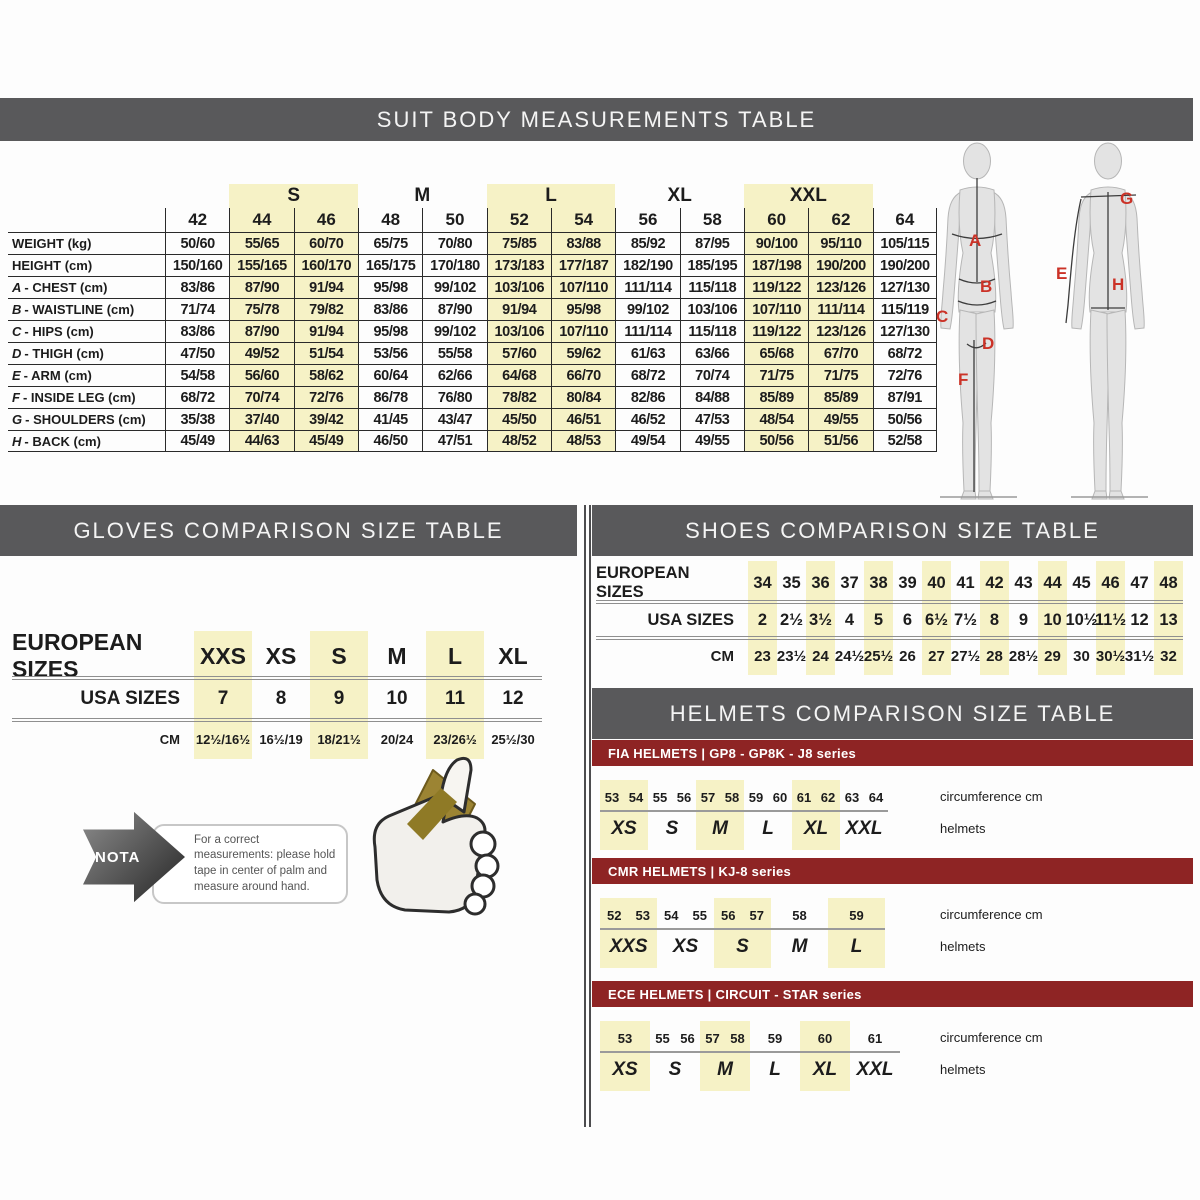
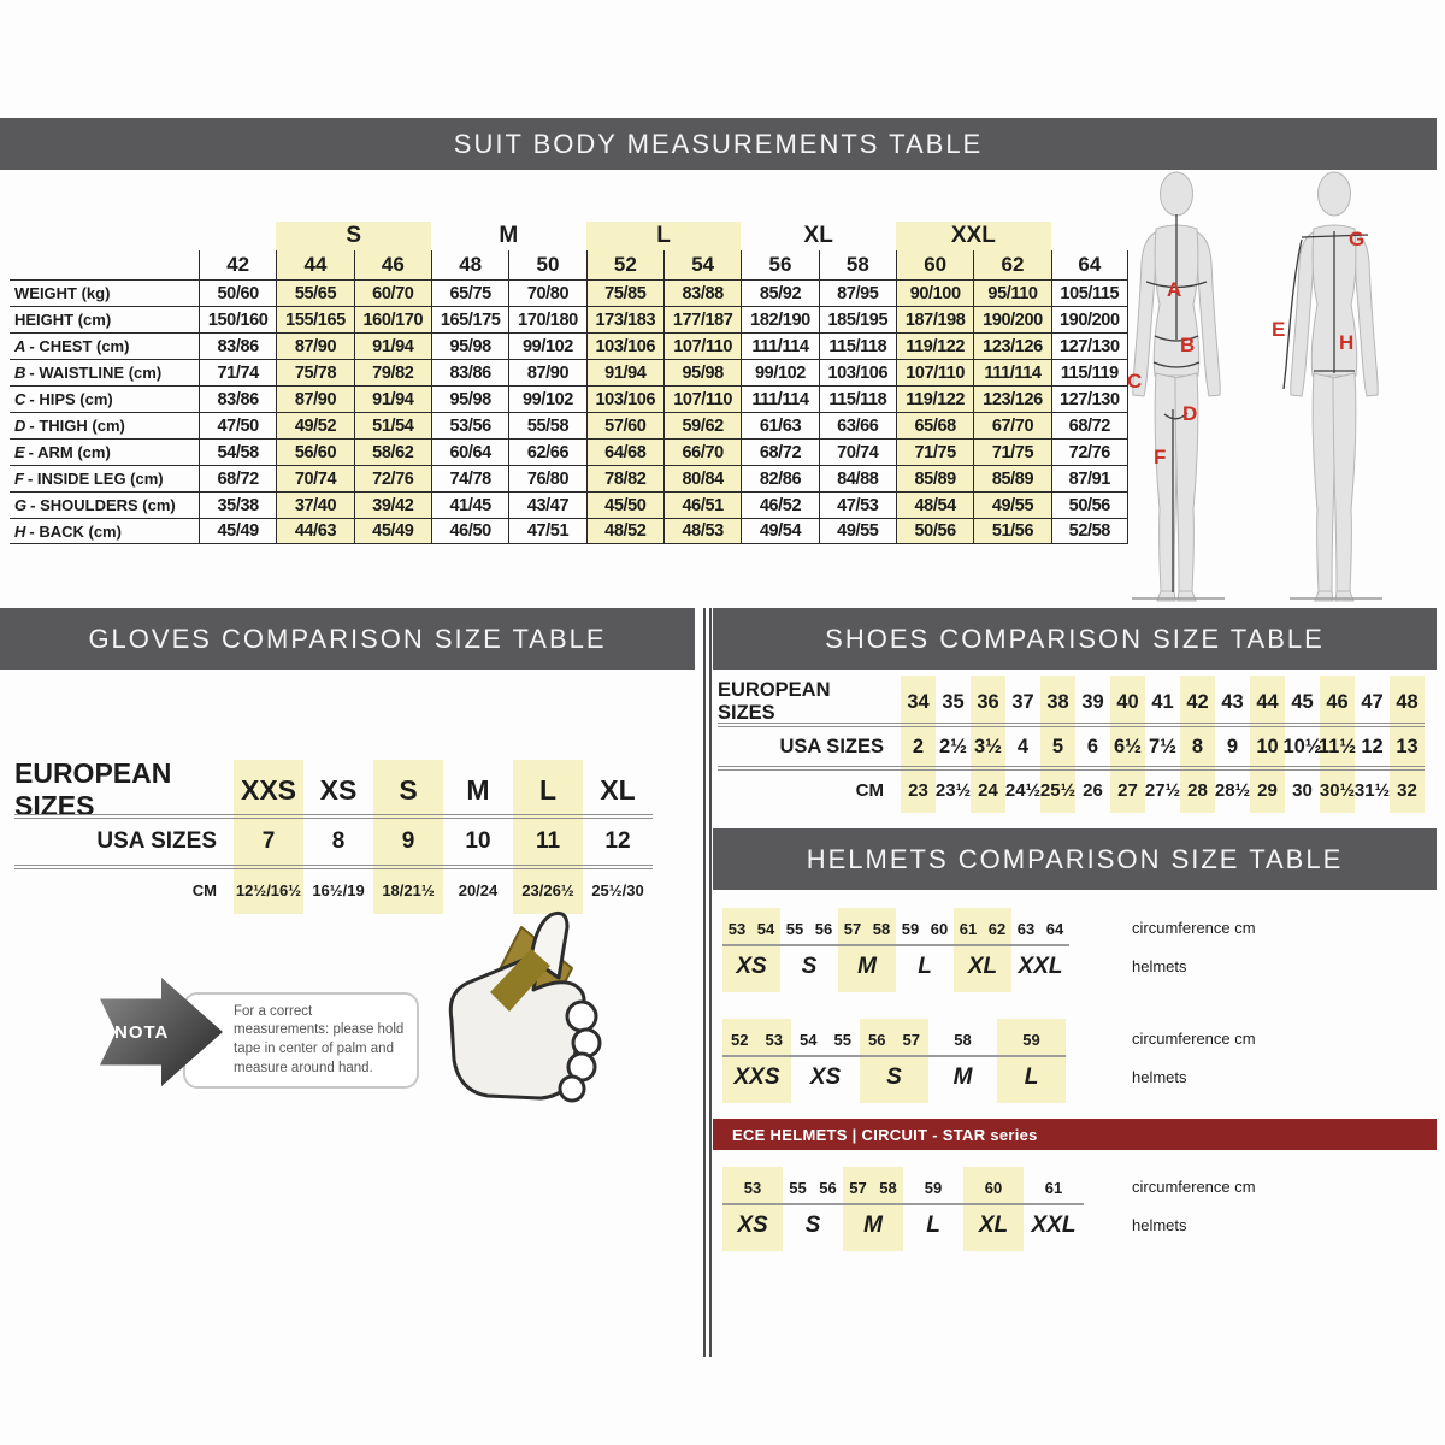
  SUIT BODY MEASUREMENTS TABLE
  S
  M
  L
  XL
  XXL
  42
  44
  46
  48
  50
  52
  54
  56
  58
  60
  62
  64
  WEIGHT (kg)
  50/60
  55/65
  60/70
  65/75
  70/80
  75/85
  83/88
  85/92
  87/95
  90/100
  95/110
  105/115
  HEIGHT (cm)
  150/160
  155/165
  160/170
  165/175
  170/180
  173/183
  177/187
  182/190
  185/195
  187/198
  190/200
  190/200
  A
  - CHEST (cm)
  83/86
  87/90
  91/94
  95/98
  99/102
  103/106
  107/110
  111/114
  115/118
  119/122
  123/126
  127/130
  B
  - WAISTLINE (cm)
  71/74
  75/78
  79/82
  83/86
  87/90
  91/94
  95/98
  99/102
  103/106
  107/110
  111/114
  115/119
  C
  - HIPS (cm)
  83/86
  87/90
  91/94
  95/98
  99/102
  103/106
  107/110
  111/114
  115/118
  119/122
  123/126
  127/130
  D
  - THIGH (cm)
  47/50
  49/52
  51/54
  53/56
  55/58
  57/60
  59/62
  61/63
  63/66
  65/68
  67/70
  68/72
  E
  - ARM (cm)
  54/58
  56/60
  58/62
  60/64
  62/66
  64/68
  66/70
  68/72
  70/74
  71/75
  71/75
  72/76
  F
  - INSIDE LEG (cm)
  68/72
  70/74
  72/76
- 86/78
+ 74/78
  76/80
  78/82
  80/84
  82/86
  84/88
  85/89
  85/89
  87/91
  G
  - SHOULDERS (cm)
  35/38
  37/40
  39/42
  41/45
  43/47
  45/50
  46/51
  46/52
  47/53
  48/54
  49/55
  50/56
  H
  - BACK (cm)
  45/49
  44/63
  45/49
  46/50
  47/51
  48/52
  48/53
  49/54
  49/55
  50/56
  51/56
  52/58
  A
  B
  C
  D
  F
  G
  E
  H
  GLOVES COMPARISON SIZE TABLE
  EUROPEAN SIZES
  XXS
  XS
  S
  M
  L
  XL
  USA SIZES
  7
  8
  9
  10
  11
  12
  CM
  12½/16½
  16½/19
  18/21½
  20/24
  23/26½
  25½/30
  NOTA
  For a correct measurements: please hold tape in center of palm and measure around hand.
  SHOES COMPARISON SIZE TABLE
  EUROPEAN SIZES
  34
  35
  36
  37
  38
  39
  40
  41
  42
  43
  44
  45
  46
  47
  48
  USA SIZES
  2
  2½
  3½
  4
  5
  6
  6½
  7½
  8
  9
  10
  10½
  11½
  12
  13
  CM
  23
  23½
  24
  24½
  25½
  26
  27
  27½
  28
  28½
  29
  30
  30½
  31½
  32
  HELMETS COMPARISON SIZE TABLE
- FIA HELMETS | GP8 - GP8K - J8 series
  53
  54
  XS
  55
  56
  S
  57
  58
  M
  59
  60
  L
  61
  62
  XL
  63
  64
  XXL
  circumference cm
  helmets
- CMR HELMETS | KJ-8 series
  52
  53
  XXS
  54
  55
  XS
  56
  57
  S
  58
  M
  59
  L
  circumference cm
  helmets
  ECE HELMETS | CIRCUIT - STAR series
  53
  XS
  55
  56
  S
  57
  58
  M
  59
  L
  60
  XL
  61
  XXL
  circumference cm
  helmets
